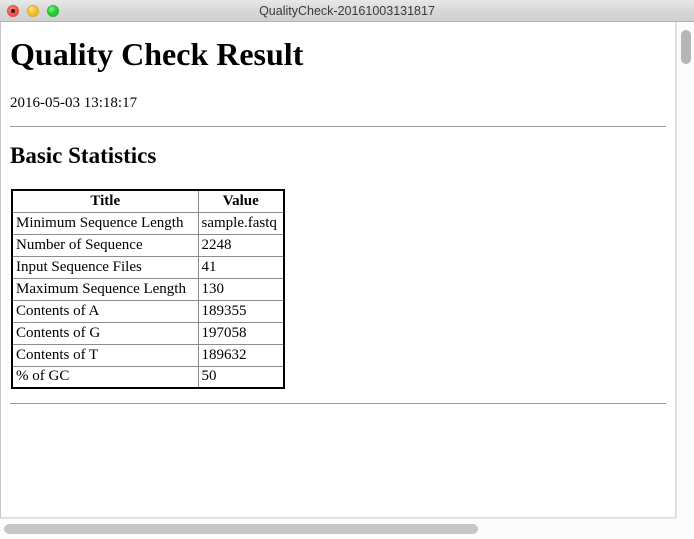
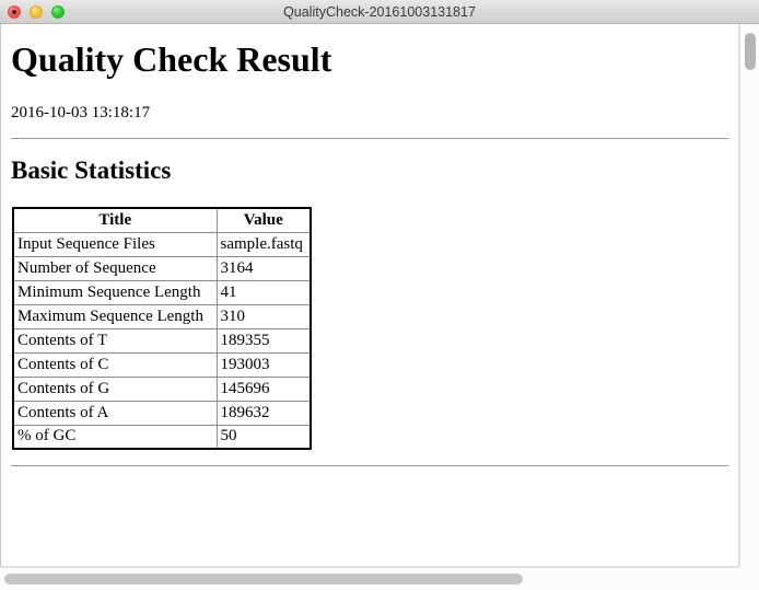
  QualityCheck-20161003131817
  Quality Check Result
- 2016-05-03 13:18:17
+ 2016-10-03 13:18:17
  Basic Statistics
  Title	Value
- Minimum Sequence Length	sample.fastq
+ Input Sequence Files	sample.fastq
- Number of Sequence	2248
+ Number of Sequence	3164
- Input Sequence Files	41
+ Minimum Sequence Length	41
- Maximum Sequence Length	130
+ Maximum Sequence Length	310
- Contents of A	189355
+ Contents of T	189355
+ Contents of C	193003
- Contents of G	197058
+ Contents of G	145696
- Contents of T	189632
+ Contents of A	189632
  % of GC	50
